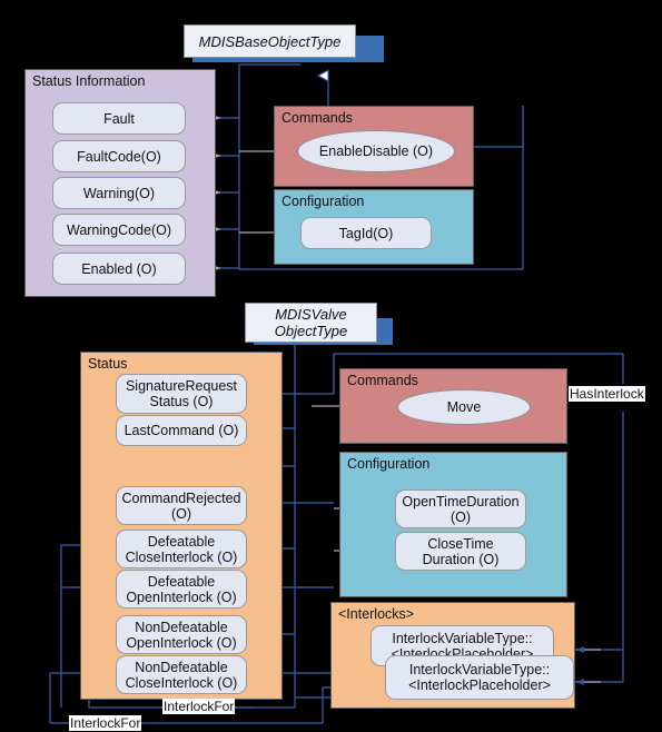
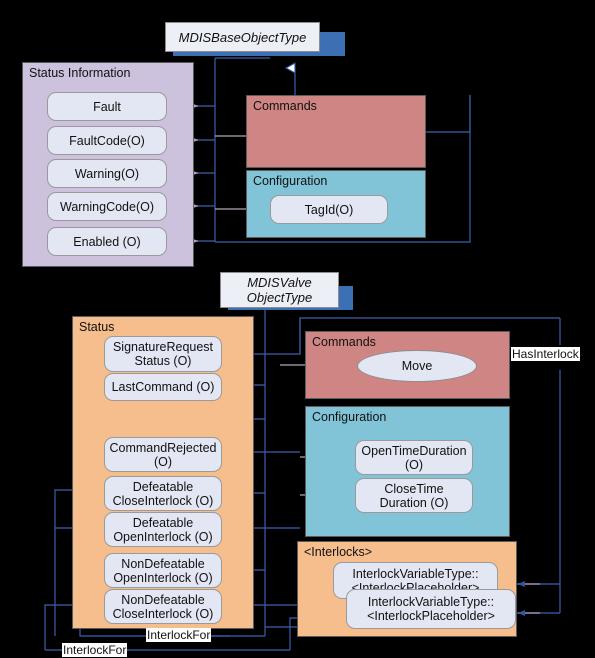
  MDISBaseObjectType
  Status Information
  Fault
  FaultCode(O)
  Warning(O)
  WarningCode(O)
  Enabled (O)
  Commands
- EnableDisable (O)
  Configuration
  TagId(O)
  MDISValve
  ObjectType
  Status
  SignatureRequest Status (O)
  LastCommand (O)
  CommandRejected (O)
  Defeatable CloseInterlock (O)
  Defeatable OpenInterlock (O)
  NonDefeatable OpenInterlock (O)
  NonDefeatable CloseInterlock (O)
  Commands
  Move
  Configuration
  OpenTimeDuration (O)
  CloseTime Duration (O)
  <Interlocks>
  InterlockVariableType:: <InterlockPlaceholder>
  InterlockVariableType:: <InterlockPlaceholder>
  HasInterlock
  InterlockFor
  InterlockFor
